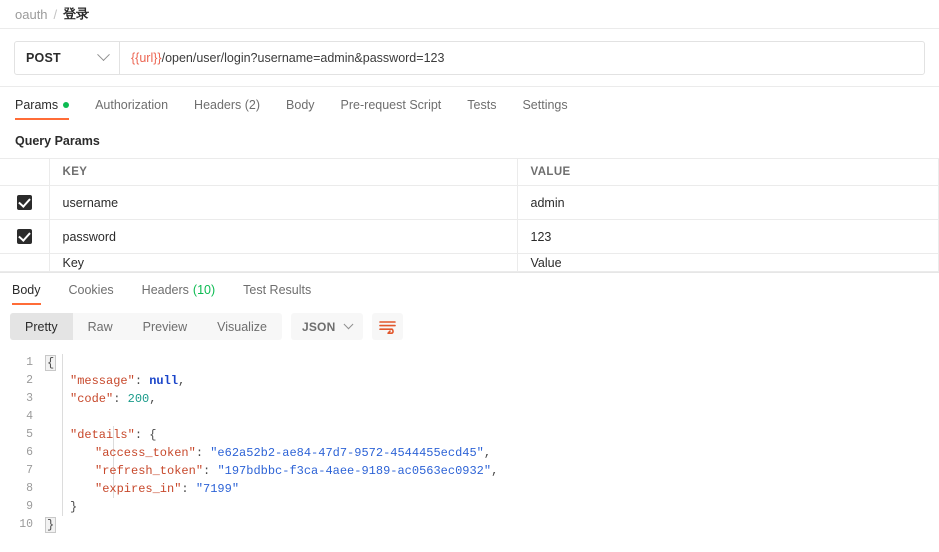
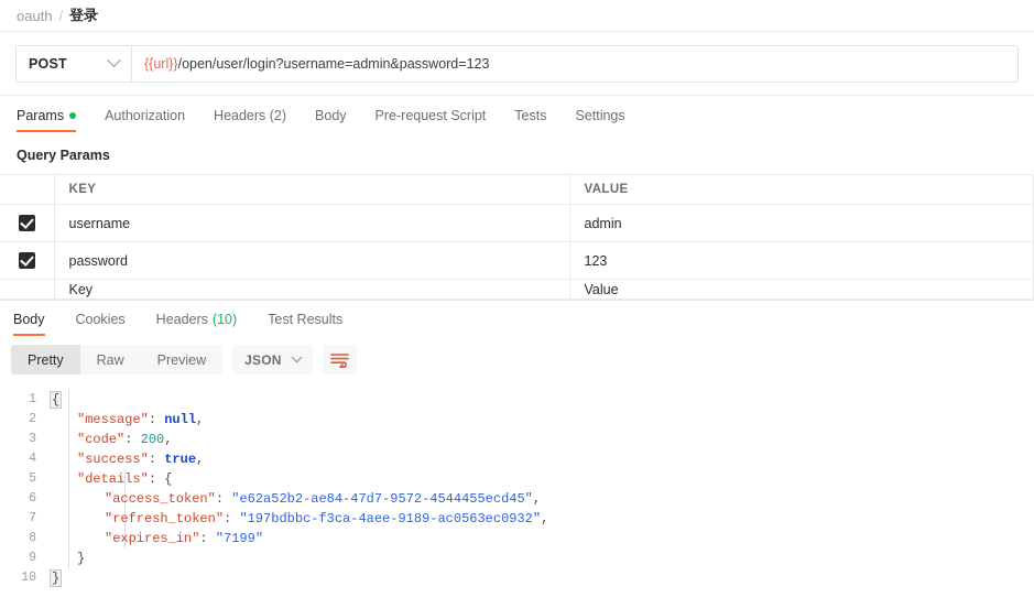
  oauth
  /
  登录
  POST
  {{url}}
  /open/user/login?username=admin&password=123
  Params
  Authorization
  Headers (2)
  Body
  Pre-request Script
  Tests
  Settings
  Query Params
  	KEY	VALUE
  	username	admin
  	password	123
  	Key	Value
  Body
  Cookies
  Headers (10)
  Test Results
  Pretty
  Raw
  Preview
- Visualize
  JSON
  1
  {
  2
  "message": null,
  3
  "code": 200,
  4
+ "success": true,
  5
  "details": {
  6
  "access_token": "e62a52b2-ae84-47d7-9572-4544455ecd45",
  7
  "refresh_token": "197bdbbc-f3ca-4aee-9189-ac0563ec0932",
  8
  "expires_in": "7199"
  9
  }
  10
  }
